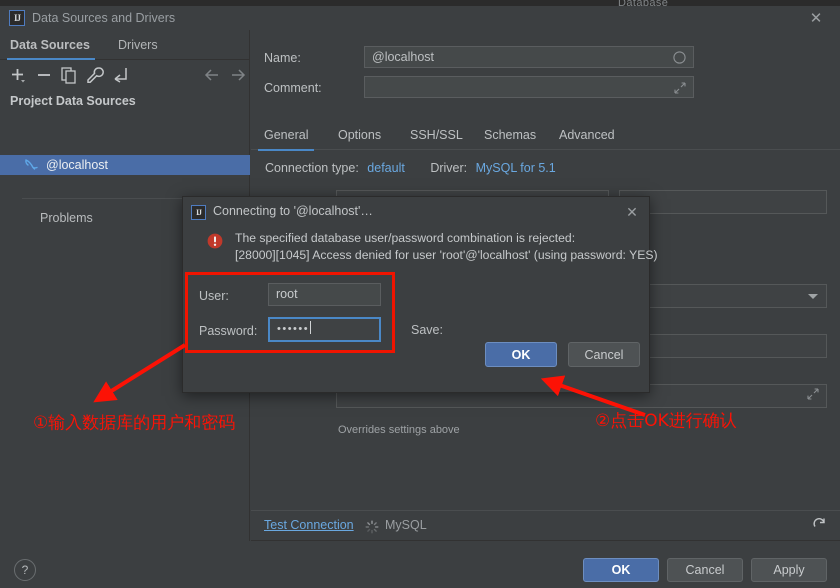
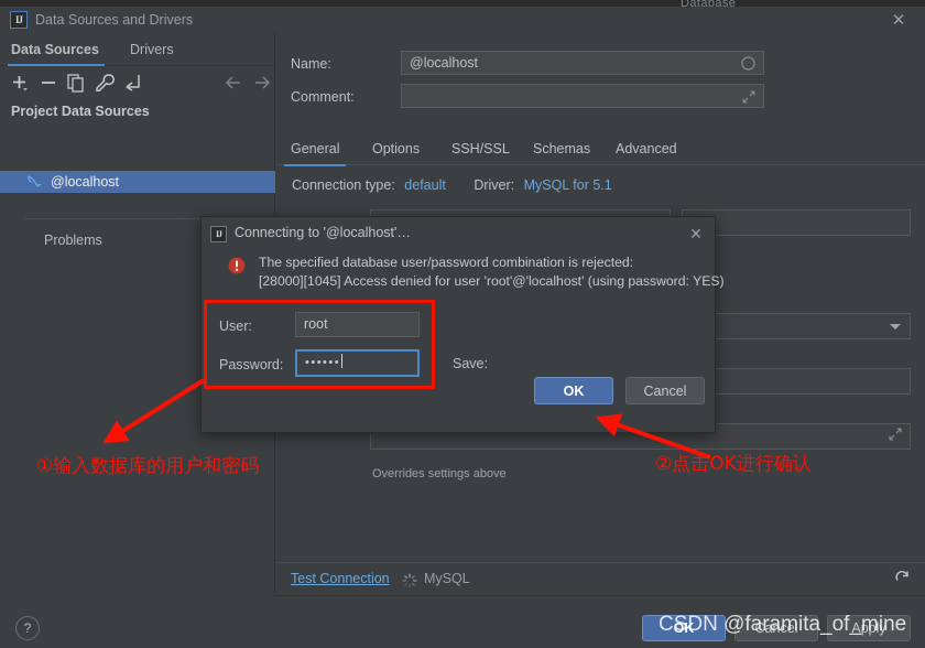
  Database
  IJ
  Data Sources and Drivers
  ✕
  Data Sources
  Drivers
  Project Data Sources
  @localhost
  Problems
  Name:
  @localhost
  Comment:
  General
  Options
  SSH/SSL
  Schemas
  Advanced
  Connection type: default Driver: MySQL for 5.1
  Overrides settings above
  Test Connection
  MySQL
  ?
  OK
  Cancel
  Apply
  IJ
  Connecting to '@localhost'…
  ✕
  The specified database user/password combination is rejected:
  [28000][1045] Access denied for user 'root'@'localhost' (using password: YES)
  User:
  root
  Password:
  ••••••
  Save:
  OK
  Cancel
  ①输入数据库的用户和密码
  ②点击OK进行确认
+ CSDN @faramita_of_mine
